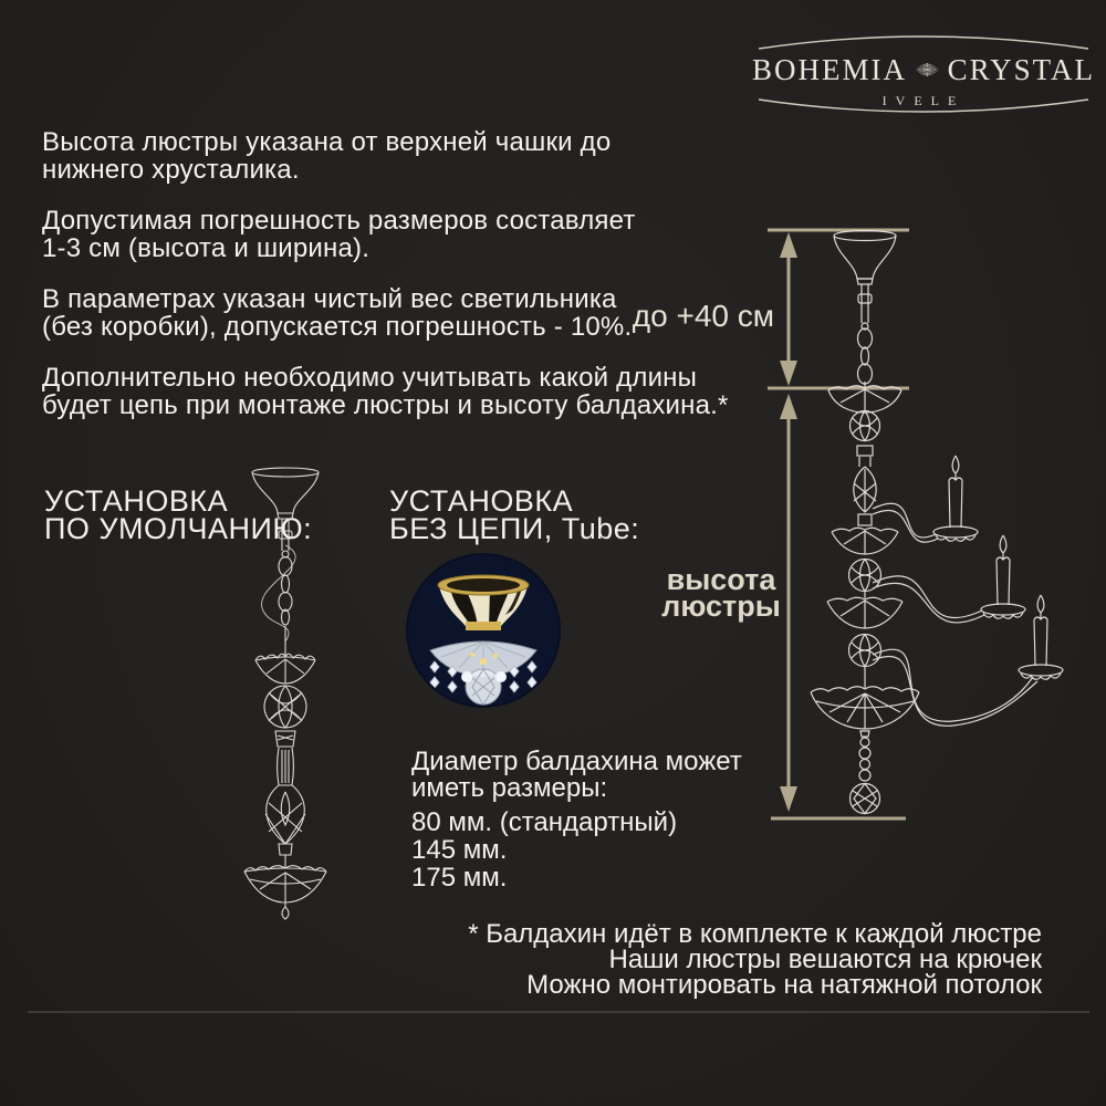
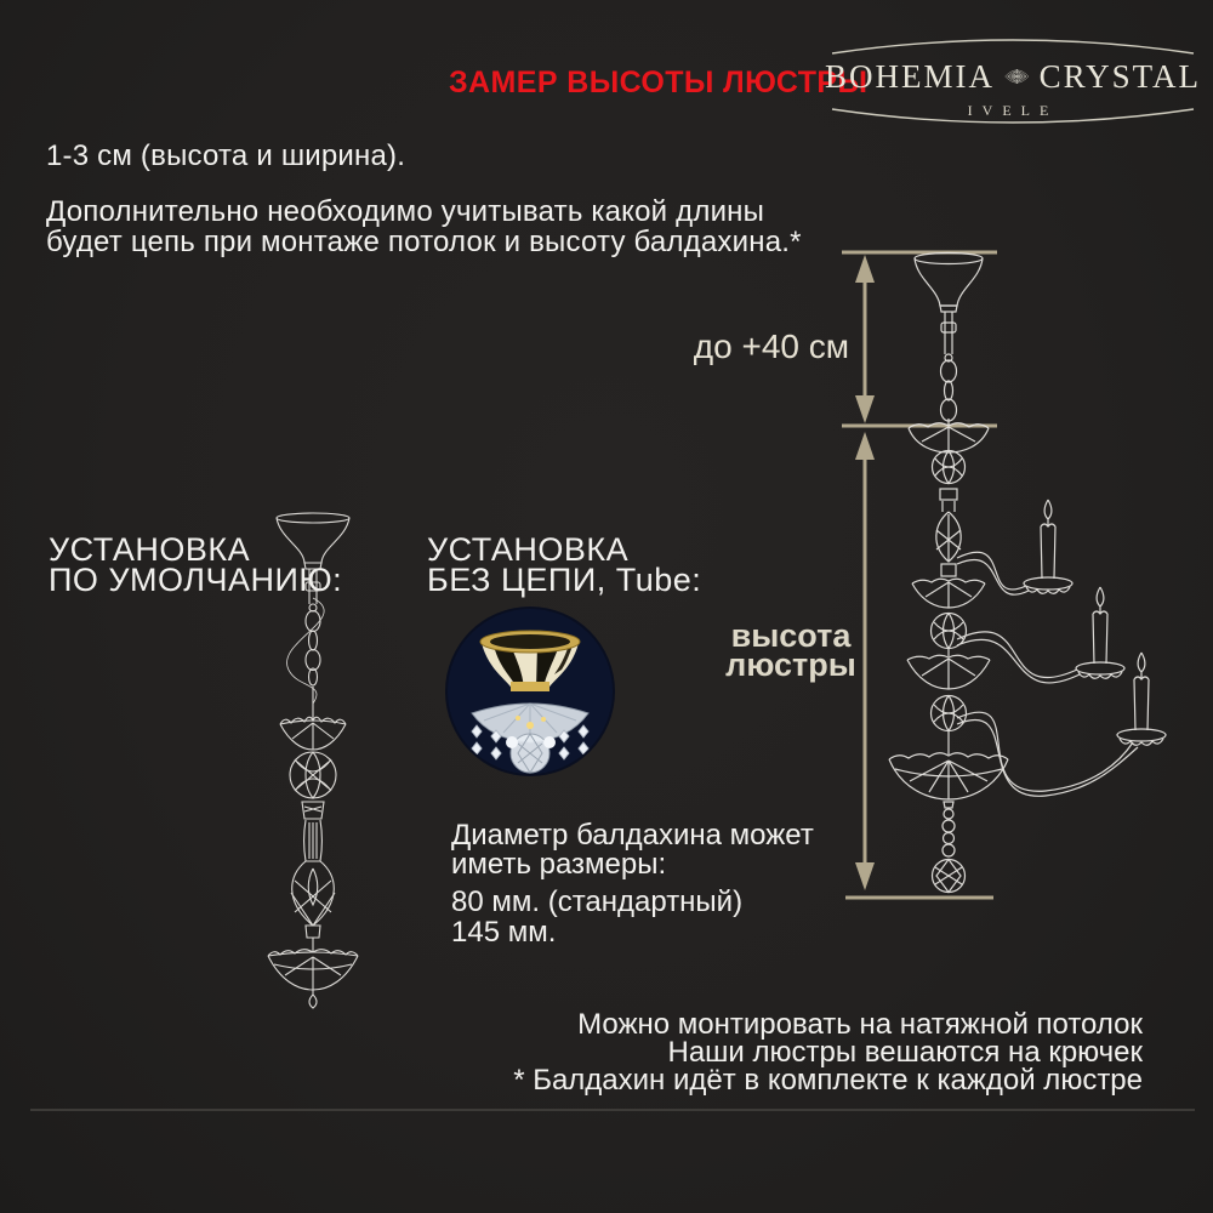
+ ЗАМЕР ВЫСОТЫ ЛЮСТРЫ
  BOHEMIA
  CRYSTAL
  IVELE
- Высота люстры указана от верхней чашки до
- нижнего хрусталика.
- Допустимая погрешность размеров составляет
  1-3 см (высота и ширина).
- В параметрах указан чистый вес светильника
- (без коробки), допускается погрешность - 10%.
  Дополнительно необходимо учитывать какой длины
- будет цепь при монтаже люстры и высоту балдахина.*
+ будет цепь при монтаже потолок и высоту балдахина.*
  УСТАНОВКА
  ПО УМОЛЧАНИЮ:
  УСТАНОВКА
  БЕЗ ЦЕПИ, Tube:
  Диаметр балдахина может
  иметь размеры:
  80 мм. (стандартный)
  145 мм.
- 175 мм.
  до +40 см
  высота
  люстры
- * Балдахин идёт в комплекте к каждой люстре
+ Можно монтировать на натяжной потолок
  Наши люстры вешаются на крючек
- Можно монтировать на натяжной потолок
+ * Балдахин идёт в комплекте к каждой люстре
